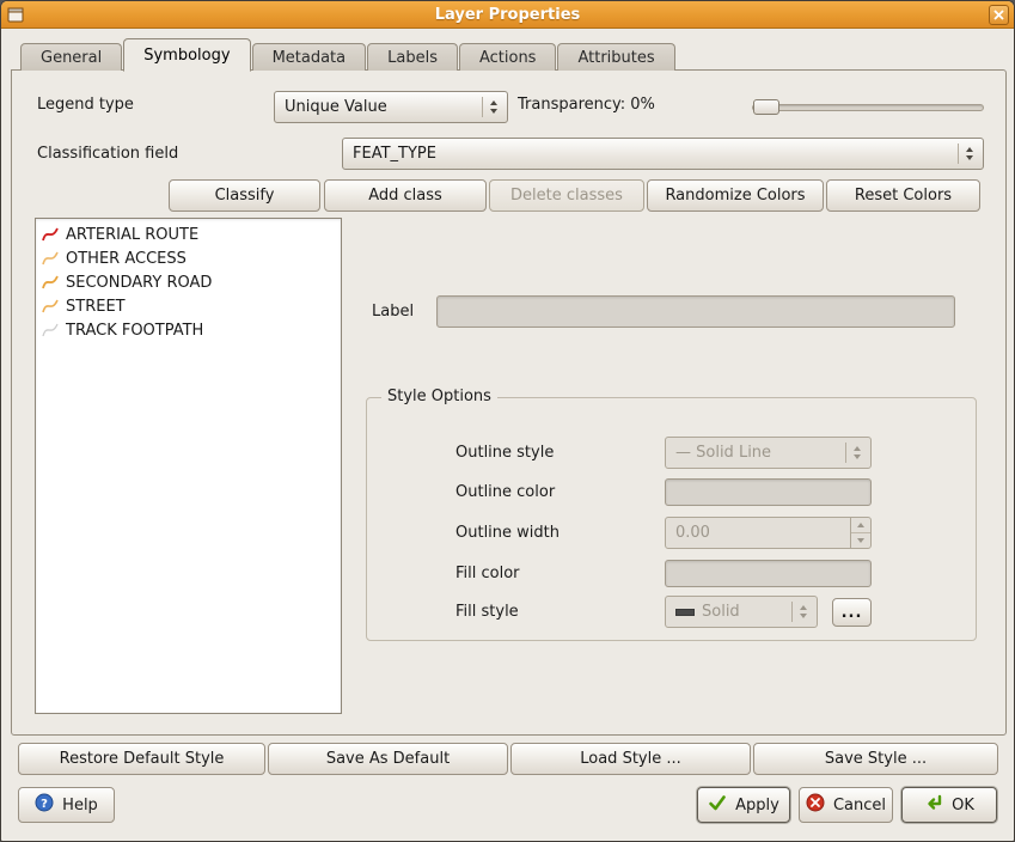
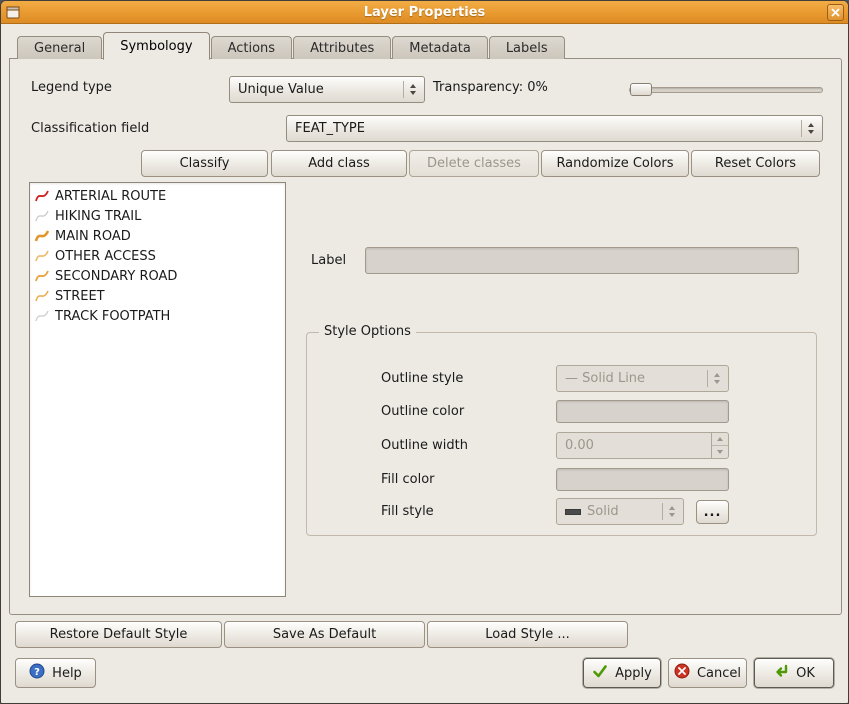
  Layer Properties
  General
  Symbology
- Metadata
+ Actions
- Labels
+ Attributes
- Actions
+ Metadata
- Attributes
+ Labels
  Legend type
  Unique Value
  Transparency: 0%
  Classification field
  FEAT_TYPE
  Classify
  Add class
  Delete classes
  Randomize Colors
  Reset Colors
  ARTERIAL ROUTE
+ HIKING TRAIL
+ MAIN ROAD
  OTHER ACCESS
  SECONDARY ROAD
  STREET
  TRACK FOOTPATH
  Label
  Style Options
  Outline style
  — Solid Line
  Outline color
  Outline width
  0.00
  Fill color
  Fill style
  Solid
  ...
  Restore Default Style
  Save As Default
  Load Style ...
- Save Style ...
  ?
  Help
  Apply
  Cancel
  OK
